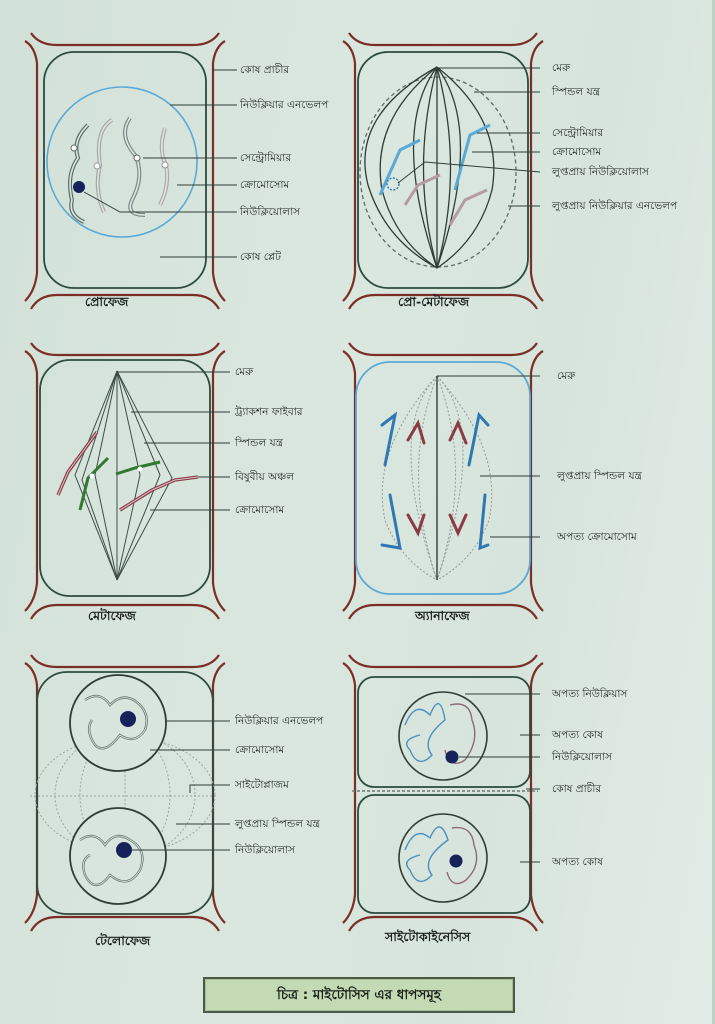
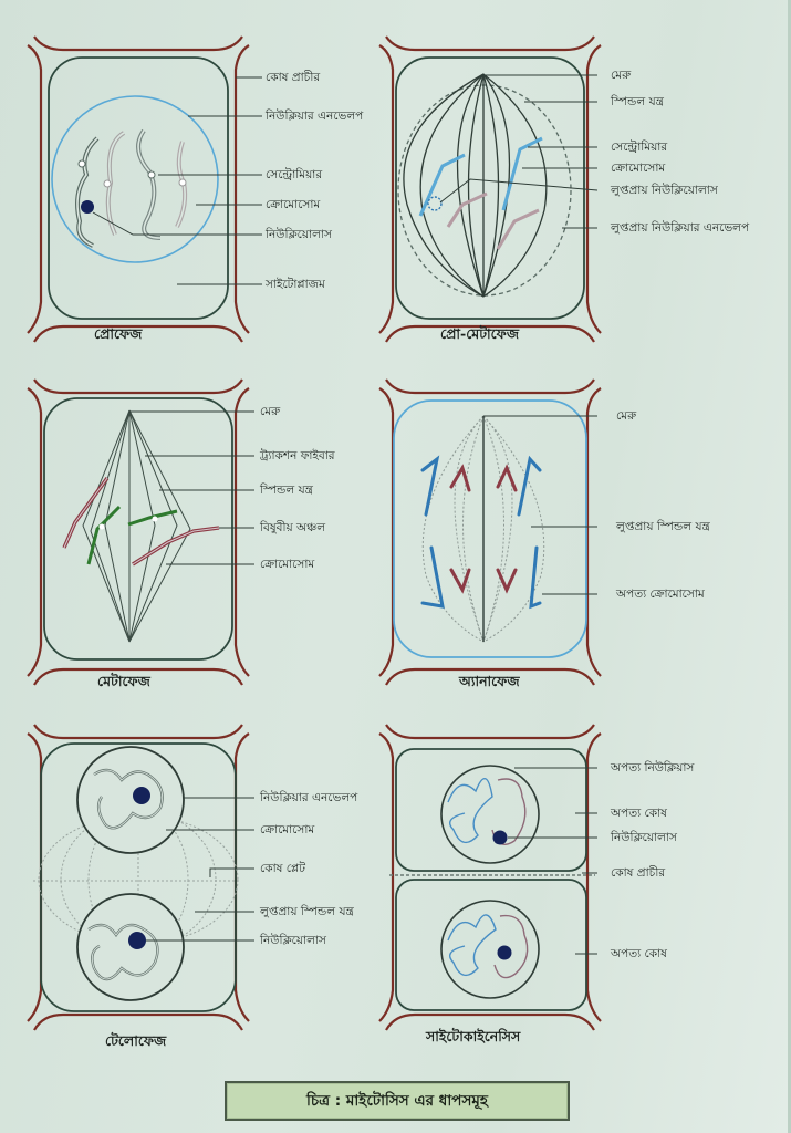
  কোষ প্রাচীর
  নিউক্লিয়ার এনভেলপ
  সেন্ট্রোমিয়ার
  ক্রোমোসোম
  নিউক্লিয়োলাস
- কোষ প্লেট
+ সাইটোপ্লাজম
  প্রোফেজ
  মেরু
  স্পিন্ডল যন্ত্র
  সেন্ট্রোমিয়ার
  ক্রোমোসোম
  লুপ্তপ্রায় নিউক্লিয়োলাস
  লুপ্তপ্রায় নিউক্লিয়ার এনভেলপ
  প্রো-মেটাফেজ
  মেরু
  ট্র্যাকশন ফাইবার
  স্পিন্ডল যন্ত্র
  বিষুবীয় অঞ্চল
  ক্রোমোসোম
  মেটাফেজ
  মেরু
  লুপ্তপ্রায় স্পিন্ডল যন্ত্র
  অপত্য ক্রোমোসোম
  অ্যানাফেজ
  নিউক্লিয়ার এনভেলপ
  ক্রোমোসোম
- সাইটোপ্লাজম
+ কোষ প্লেট
  লুপ্তপ্রায় স্পিন্ডল যন্ত্র
  নিউক্লিয়োলাস
  টেলোফেজ
  অপত্য নিউক্লিয়াস
  অপত্য কোষ
  নিউক্লিয়োলাস
  কোষ প্রাচীর
  অপত্য কোষ
  সাইটোকাইনেসিস
  চিত্র : মাইটোসিস এর ধাপসমূহ
